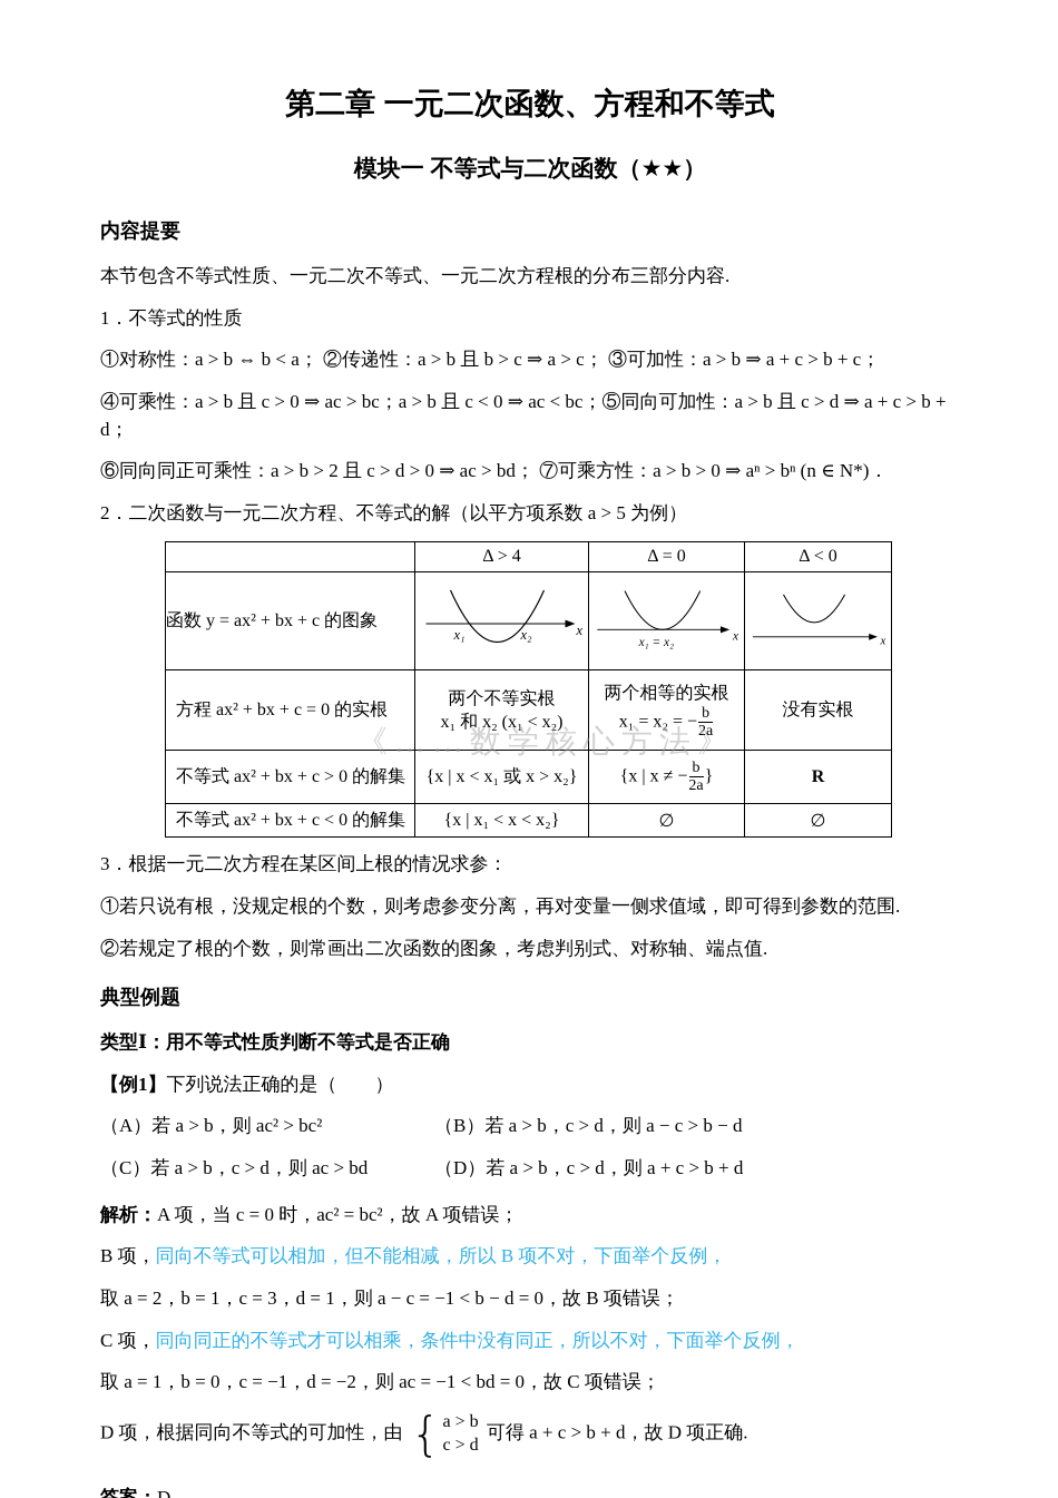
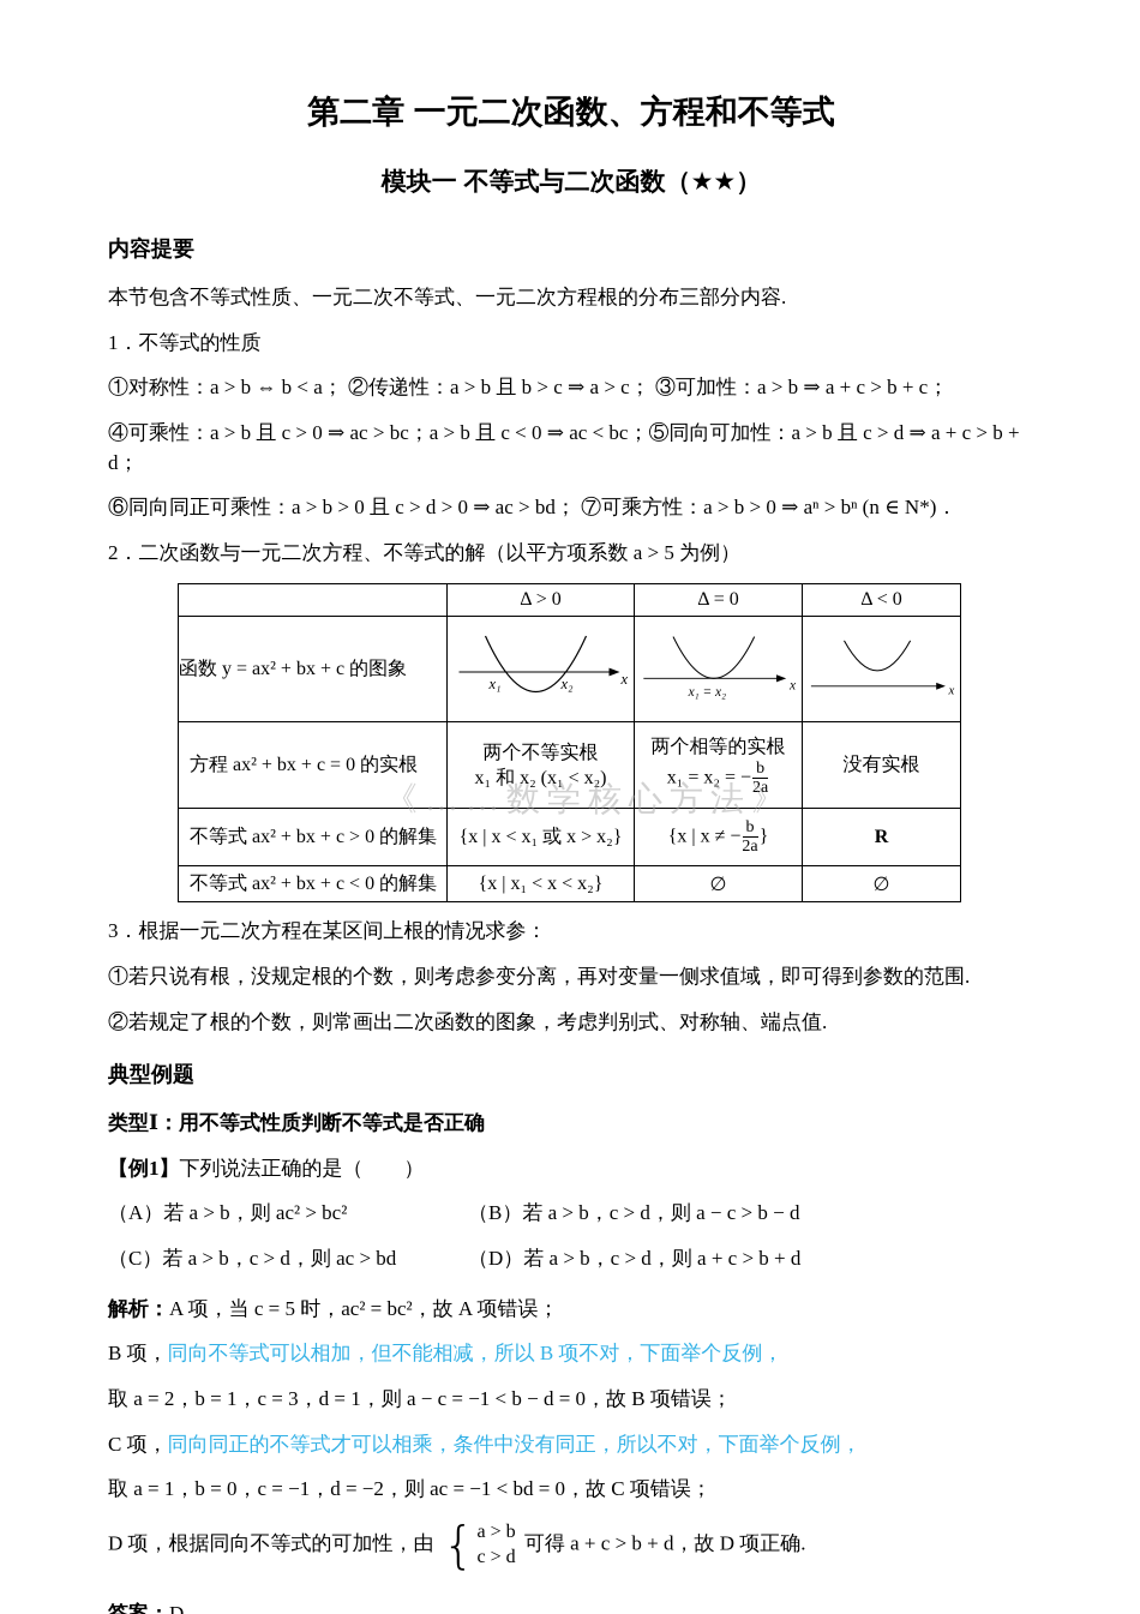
  第二章 一元二次函数、方程和不等式
  模块一 不等式与二次函数（★★）
  内容提要
  本节包含不等式性质、一元二次不等式、一元二次方程根的分布三部分内容.
  1．不等式的性质
  ①对称性：a > b ⇔ b < a； ②传递性：a > b 且 b > c ⇒ a > c； ③可加性：a > b ⇒ a + c > b + c；
  ④可乘性：a > b 且 c > 0 ⇒ ac > bc；a > b 且 c < 0 ⇒ ac < bc；⑤同向可加性：a > b 且 c > d ⇒ a + c > b + d；
- ⑥同向同正可乘性：a > b > 2 且 c > d > 0 ⇒ ac > bd； ⑦可乘方性：a > b > 0 ⇒ aⁿ > bⁿ (n ∈ N*)．
+ ⑥同向同正可乘性：a > b > 0 且 c > d > 0 ⇒ ac > bd； ⑦可乘方性：a > b > 0 ⇒ aⁿ > bⁿ (n ∈ N*)．
  2．二次函数与一元二次方程、不等式的解（以平方项系数 a > 5 为例）
- 	Δ > 4	Δ = 0	Δ < 0
+ 	Δ > 0	Δ = 0	Δ < 0
  函数 y = ax² + bx + c 的图象	x₁ x₂ x	x₁ = x₂ x	x
  方程 ax² + bx + c = 0 的实根	两个不等实根 x₁ 和 x₂ (x₁ < x₂)	两个相等的实根 x₁ = x₂ = − b2a	没有实根
  不等式 ax² + bx + c > 0 的解集	{x | x < x₁ 或 x > x₂}	{x | x ≠ − b2a}	R
  不等式 ax² + bx + c < 0 的解集	{x | x₁ < x < x₂}	∅	∅
  《……数学核心方法》
  3．根据一元二次方程在某区间上根的情况求参：
  ①若只说有根，没规定根的个数，则考虑参变分离，再对变量一侧求值域，即可得到参数的范围.
  ②若规定了根的个数，则常画出二次函数的图象，考虑判别式、对称轴、端点值.
  典型例题
  类型Ⅰ：用不等式性质判断不等式是否正确
  【例1】下列说法正确的是（ ）
  （A）若 a > b，则 ac² > bc²
  （B）若 a > b，c > d，则 a − c > b − d
  （C）若 a > b，c > d，则 ac > bd
  （D）若 a > b，c > d，则 a + c > b + d
- 解析：A 项，当 c = 0 时，ac² = bc²，故 A 项错误；
+ 解析：A 项，当 c = 5 时，ac² = bc²，故 A 项错误；
  B 项，同向不等式可以相加，但不能相减，所以 B 项不对，下面举个反例，
  取 a = 2，b = 1，c = 3，d = 1，则 a − c = −1 < b − d = 0，故 B 项错误；
  C 项，同向同正的不等式才可以相乘，条件中没有同正，所以不对，下面举个反例，
  取 a = 1，b = 0，c = −1，d = −2，则 ac = −1 < bd = 0，故 C 项错误；
  D 项，根据同向不等式的可加性，由
  {
  a > b
  c > d
  可得 a + c > b + d，故 D 项正确.
